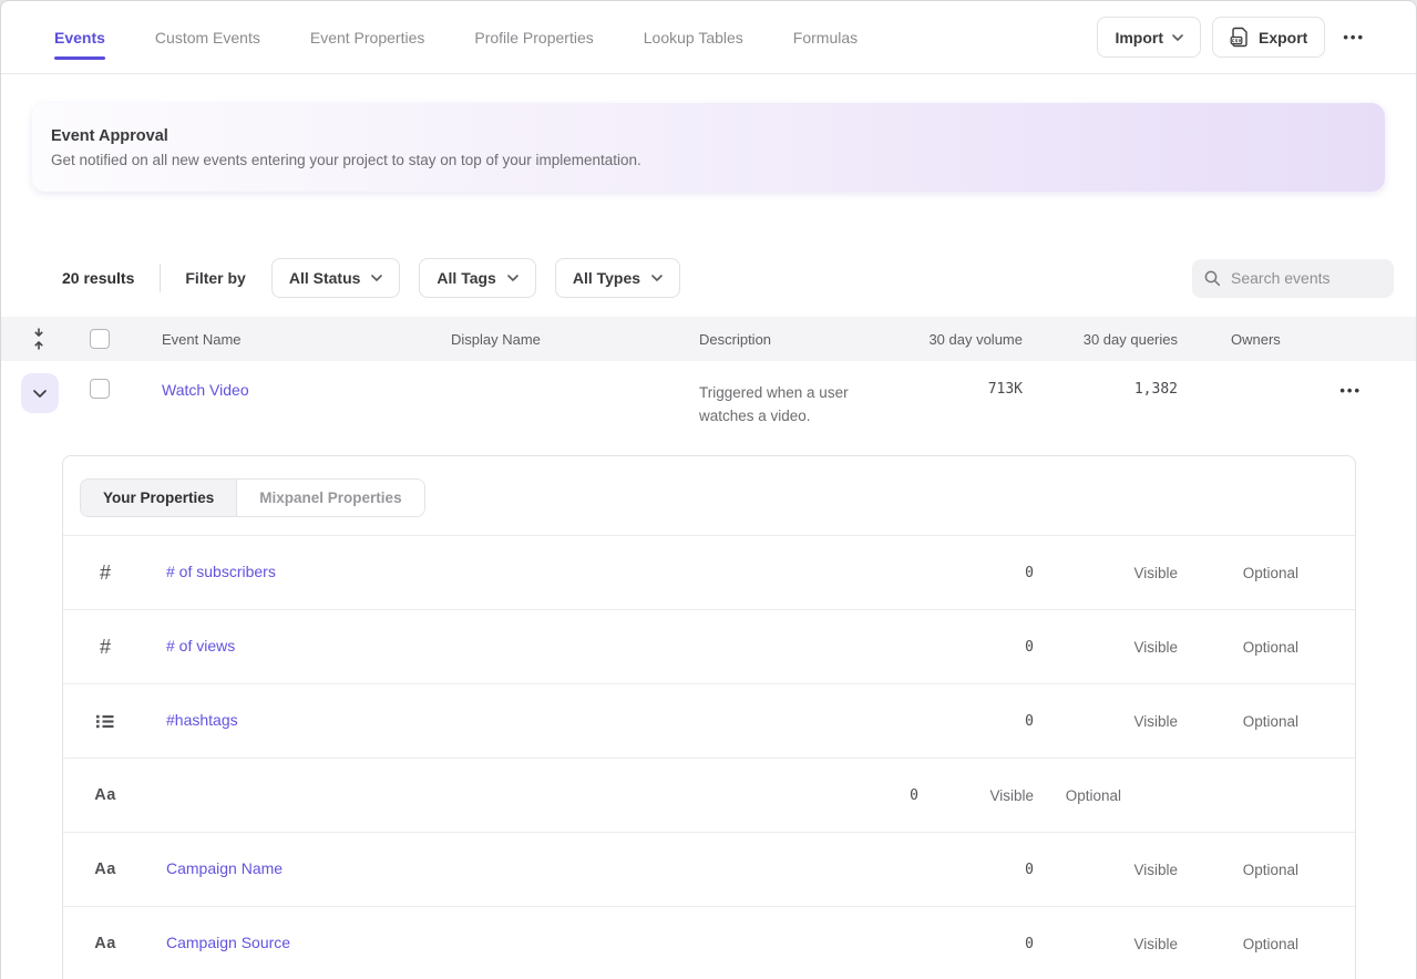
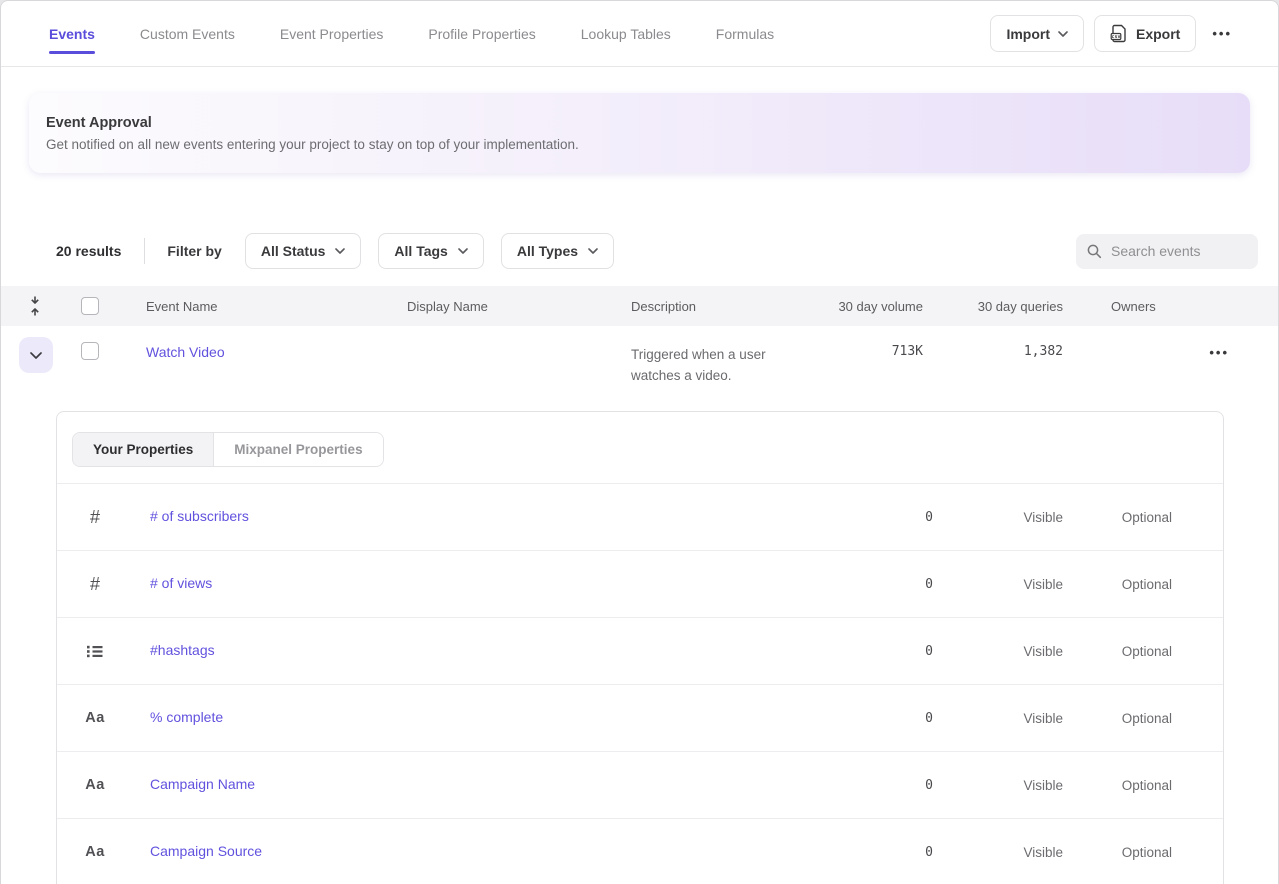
  Events
  Custom Events
  Event Properties
  Profile Properties
  Lookup Tables
  Formulas
  Import
  Export
  •••
  Event Approval
  Get notified on all new events entering your project to stay on top of your implementation.
  20 results
  Filter by
  All Status
  All Tags
  All Types
  Search events
  Event Name
  Display Name
  Description
  30 day volume
  30 day queries
  Owners
  Watch Video
  Triggered when a user watches a video.
  713K
  1,382
  •••
  Your Properties
  Mixpanel Properties
  #
  # of subscribers
  0
  Visible
  Optional
  #
  # of views
  0
  Visible
  Optional
  #hashtags
  0
  Visible
  Optional
  Aa
+ % complete
  0
  Visible
  Optional
  Aa
  Campaign Name
  0
  Visible
  Optional
  Aa
  Campaign Source
  0
  Visible
  Optional
